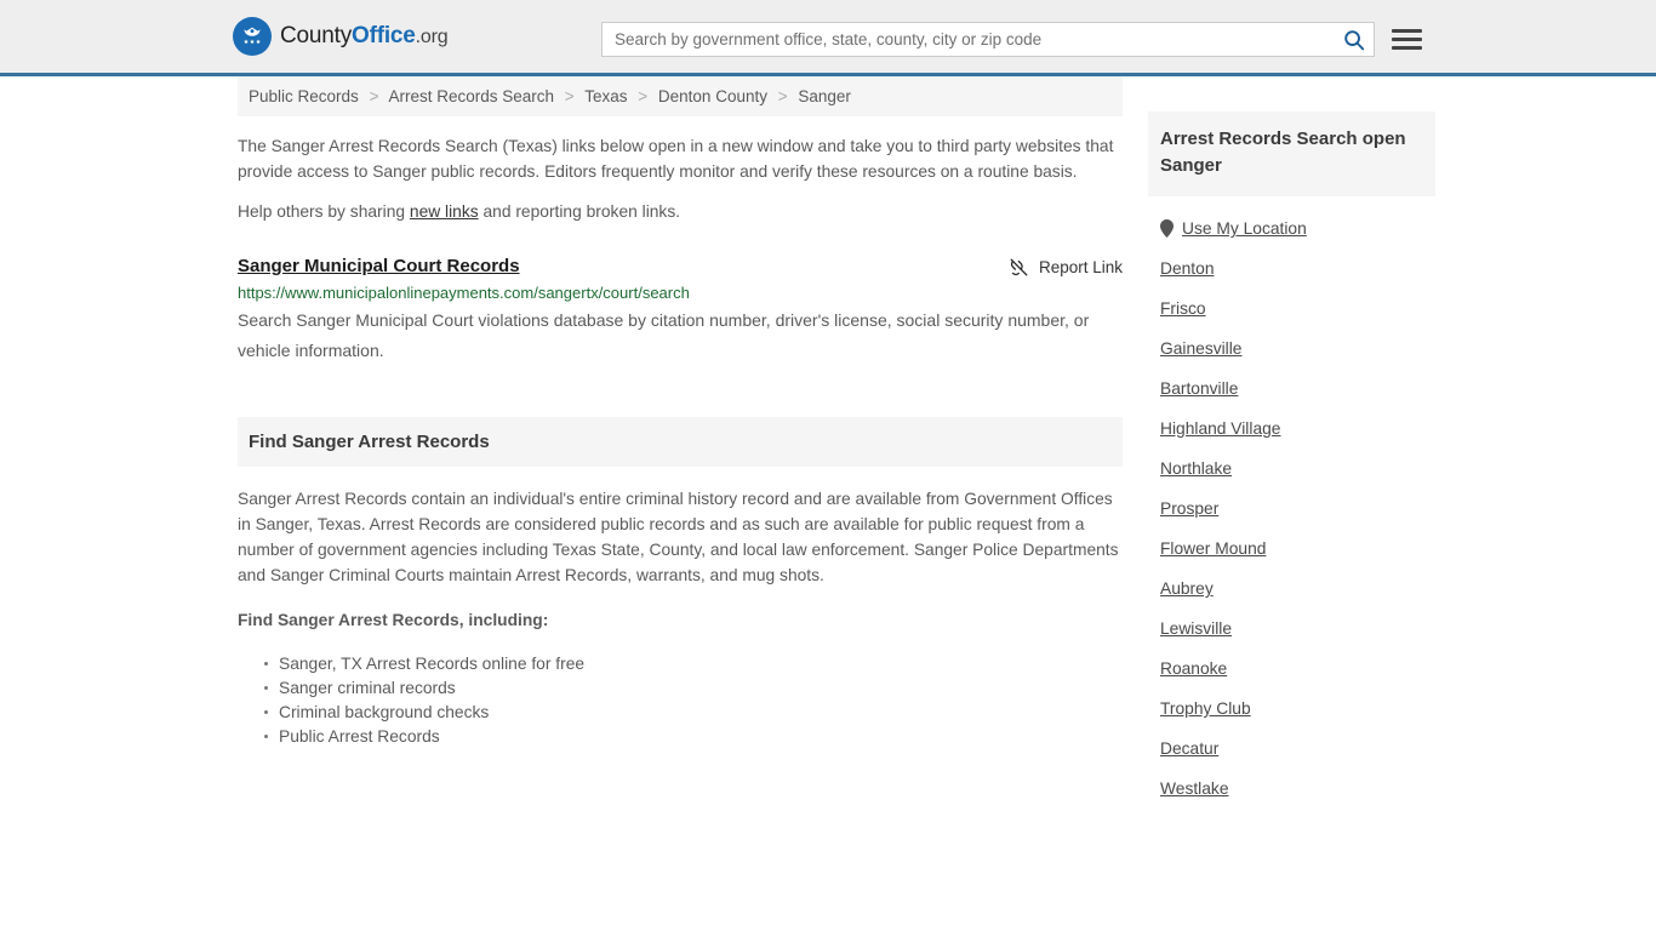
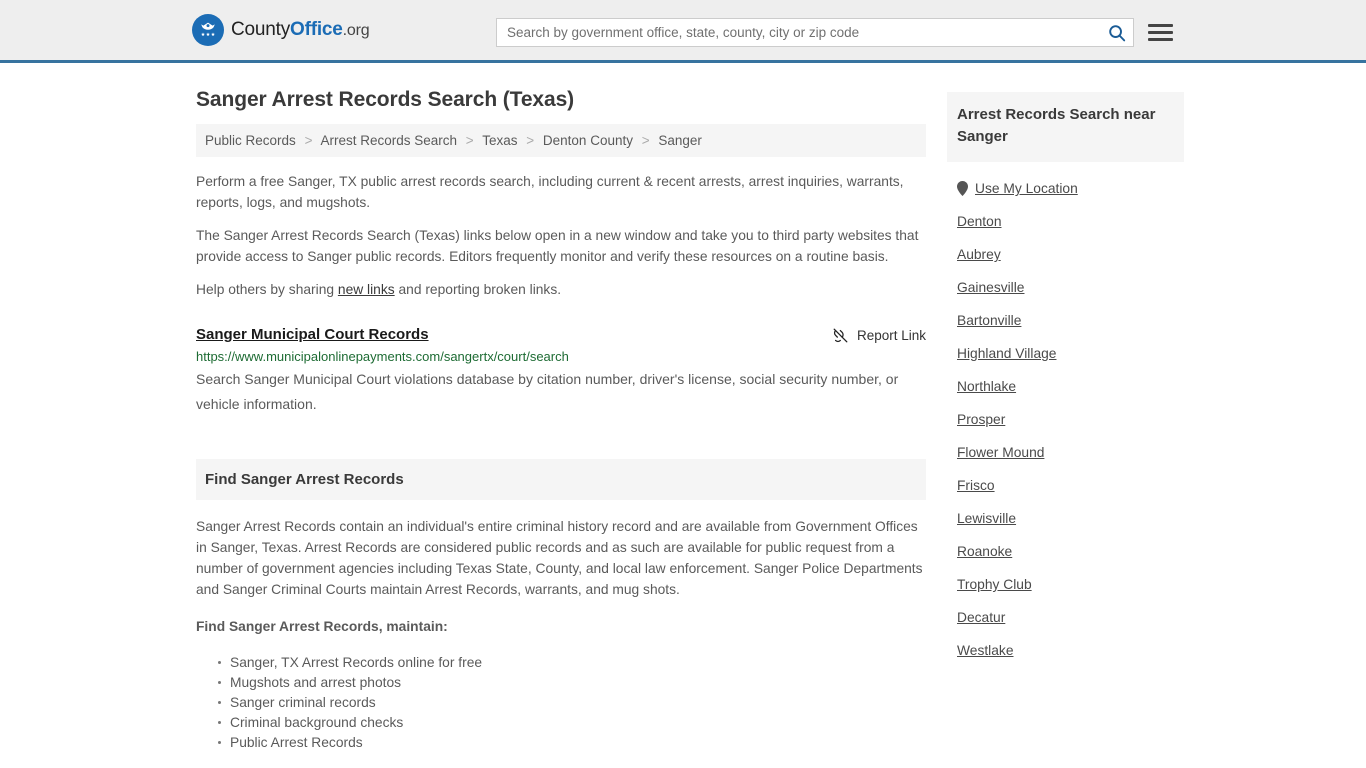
  CountyOffice.org
  Search by government office, state, county, city or zip code
+ Sanger Arrest Records Search (Texas)
  Public Records > Arrest Records Search > Texas > Denton County > Sanger
+ Perform a free Sanger, TX public arrest records search, including current & recent arrests, arrest inquiries, warrants, reports, logs, and mugshots.
  The Sanger Arrest Records Search (Texas) links below open in a new window and take you to third party websites that provide access to Sanger public records. Editors frequently monitor and verify these resources on a routine basis.
  Help others by sharing new links and reporting broken links.
  Sanger Municipal Court Records
  Report Link
  https://www.municipalonlinepayments.com/sangertx/court/search
  Search Sanger Municipal Court violations database by citation number, driver's license, social security number, or vehicle information.
  Find Sanger Arrest Records
  Sanger Arrest Records contain an individual's entire criminal history record and are available from Government Offices in Sanger, Texas. Arrest Records are considered public records and as such are available for public request from a number of government agencies including Texas State, County, and local law enforcement. Sanger Police Departments and Sanger Criminal Courts maintain Arrest Records, warrants, and mug shots.
- Find Sanger Arrest Records, including:
+ Find Sanger Arrest Records, maintain:
  Sanger, TX Arrest Records online for free
+ Mugshots and arrest photos
  Sanger criminal records
  Criminal background checks
  Public Arrest Records
- Arrest Records Search open Sanger
+ Arrest Records Search near Sanger
  Use My Location
  Denton
- Frisco
+ Aubrey
  Gainesville
  Bartonville
  Highland Village
  Northlake
  Prosper
  Flower Mound
- Aubrey
+ Frisco
  Lewisville
  Roanoke
  Trophy Club
  Decatur
  Westlake
